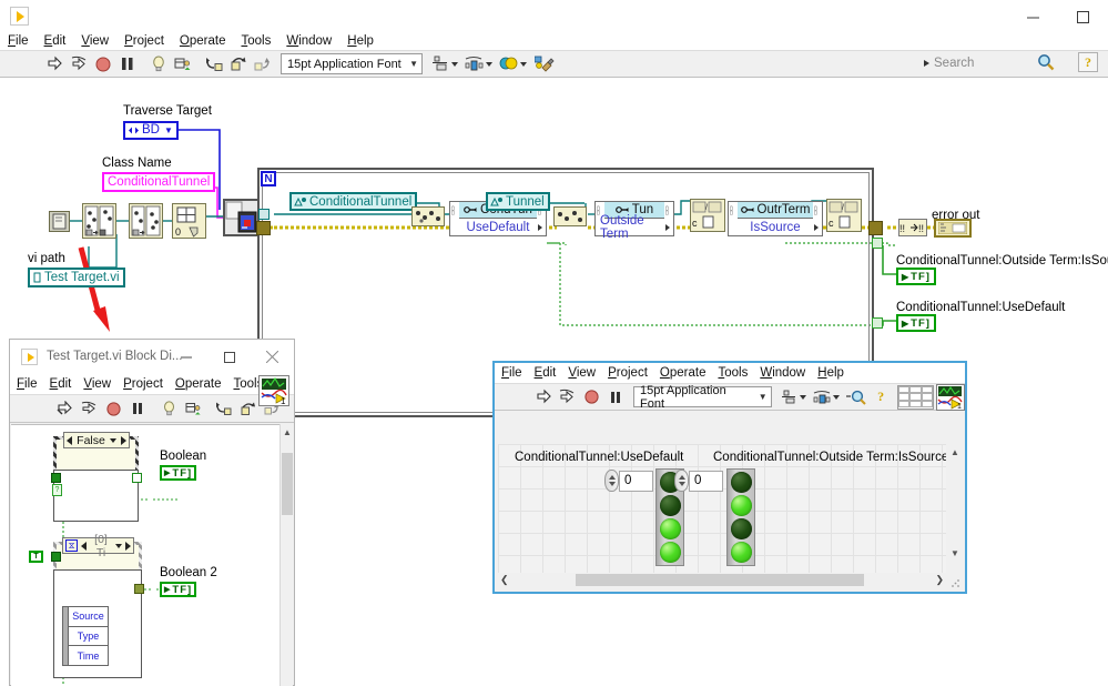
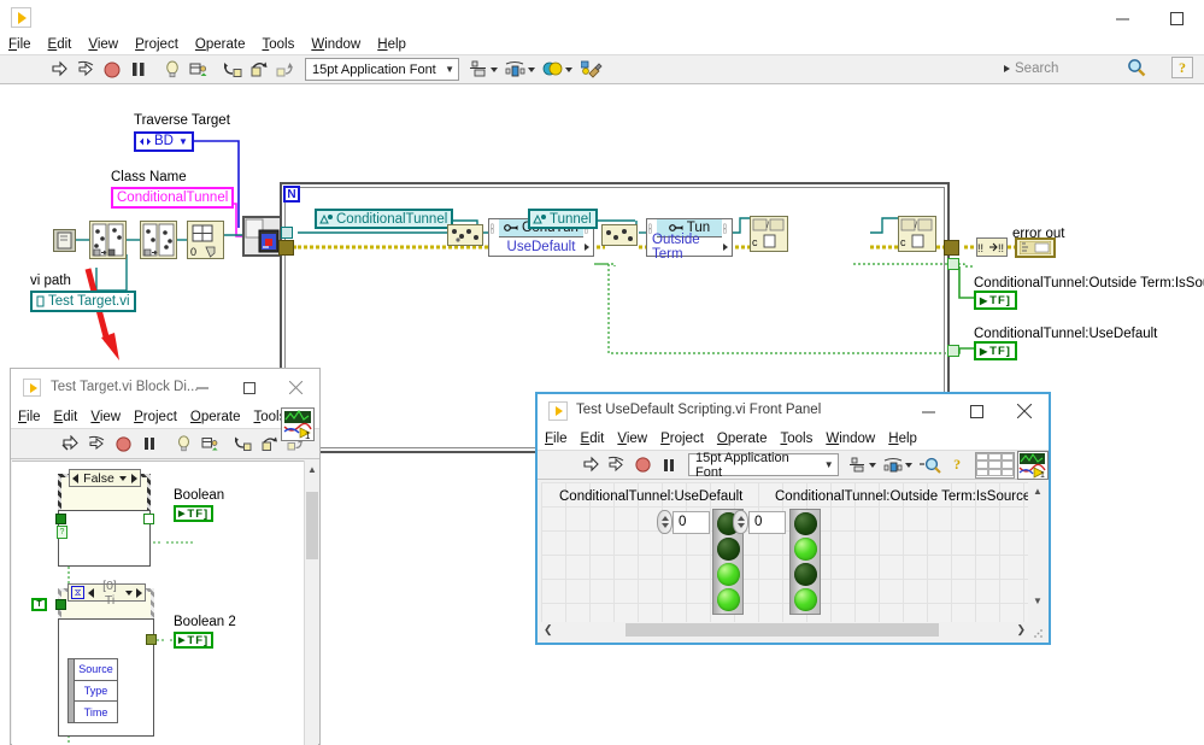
  File
  Edit
  View
  Project
  Operate
  Tools
  Window
  Help
  15pt Application Font
  ▼
  Search
  ?
  Traverse Target
  BD
  ▼
  Class Name
  ConditionalTunnel
  vi path
  Test Target.vi
  0
  N
  ConditionalTunnel
  UseDefault
  Tunnel
  Tun
  Outside Term
  c
- OutrTerm
- IsSource
  c
  !!
  !!
  error out
  ConditionalTunnel:Outside Term:IsSo
  ▶
  TF
  ]
  ConditionalTunnel:UseDefault
  ▶
  TF
  ]
  Test Target.vi Block Di..
  File
  Edit
  View
  Project
  Operate
  Tool
  1
  False
  Boolean
  TF
  ]
  ⧖
  [0] Ti
  Source
  Type
  Time
  Boolean 2
  TF
  ]
  ▲
+ Test UseDefault Scripting.vi Front Panel
  File
  Edit
  View
  Project
  Operate
  Tools
  Window
  Help
  15pt Application Font
  ▼
  ?
  ConditionalTunnel:UseDefault
  0
  ConditionalTunnel:Outside Term:IsSource
  0
  ▲
  ▼
  ❮
  ❯
